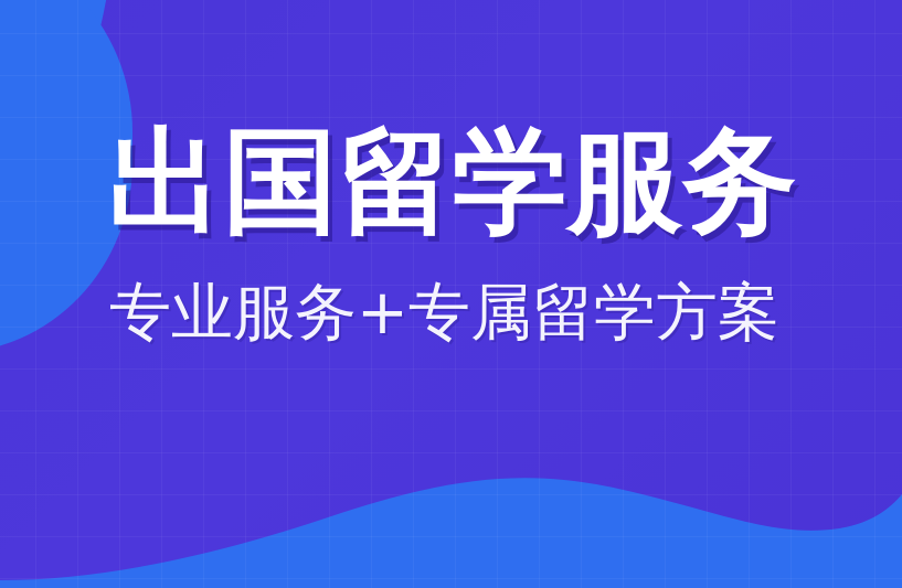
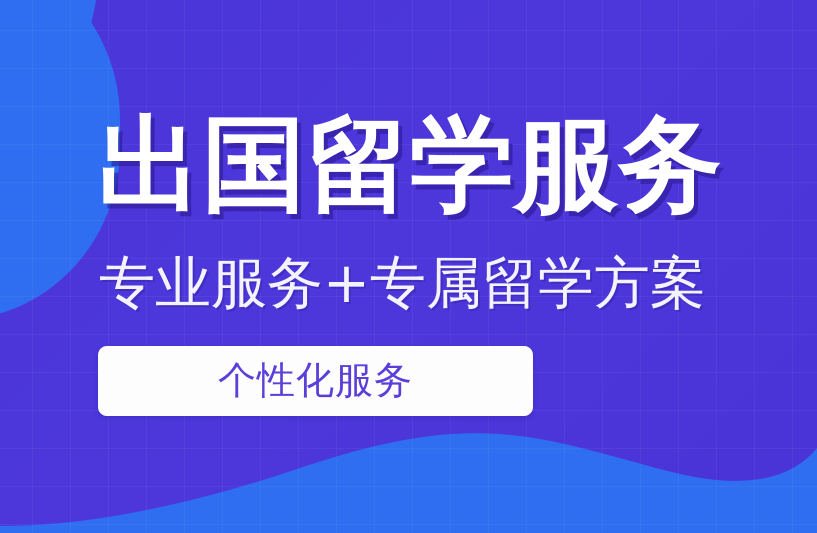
  出国留学服务
  专业服务+专属留学方案
+ 个性化服务
